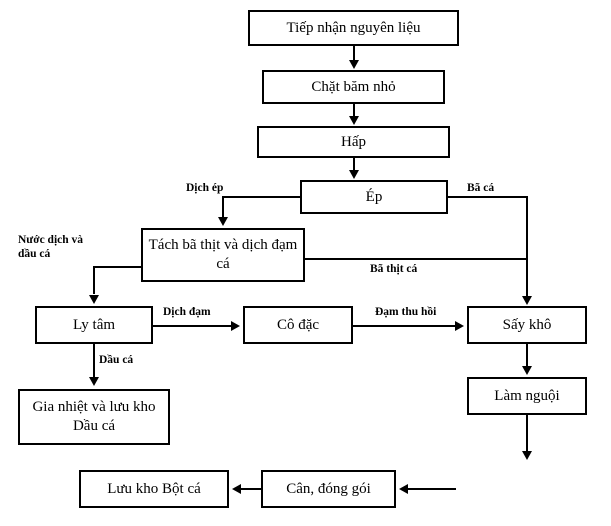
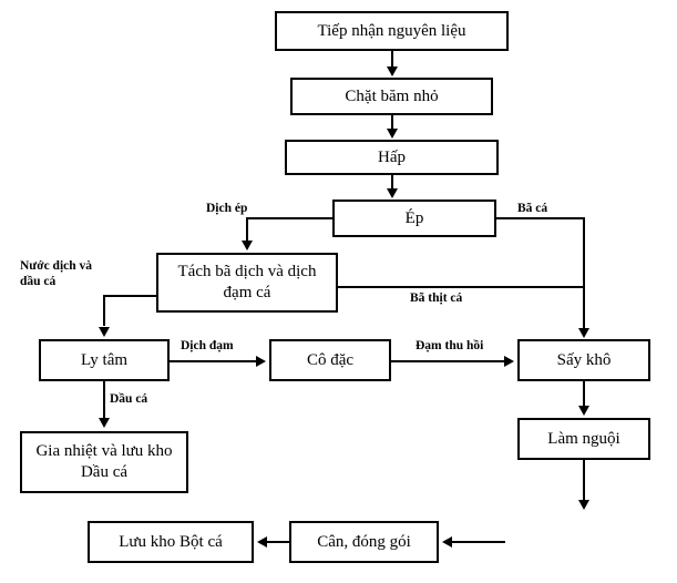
  Tiếp nhận nguyên liệu
  Chặt băm nhỏ
  Hấp
  Ép
- Tách bã thịt và dịch đạm cá
+ Tách bã dịch và dịch đạm cá
  Ly tâm
  Cô đặc
  Sấy khô
  Gia nhiệt và lưu kho Dầu cá
  Làm nguội
  Cân, đóng gói
  Lưu kho Bột cá
  Dịch ép
  Bã cá
  Bã thịt cá
  Nước dịch và dầu cá
  Dịch đạm
  Đạm thu hồi
  Dầu cá
